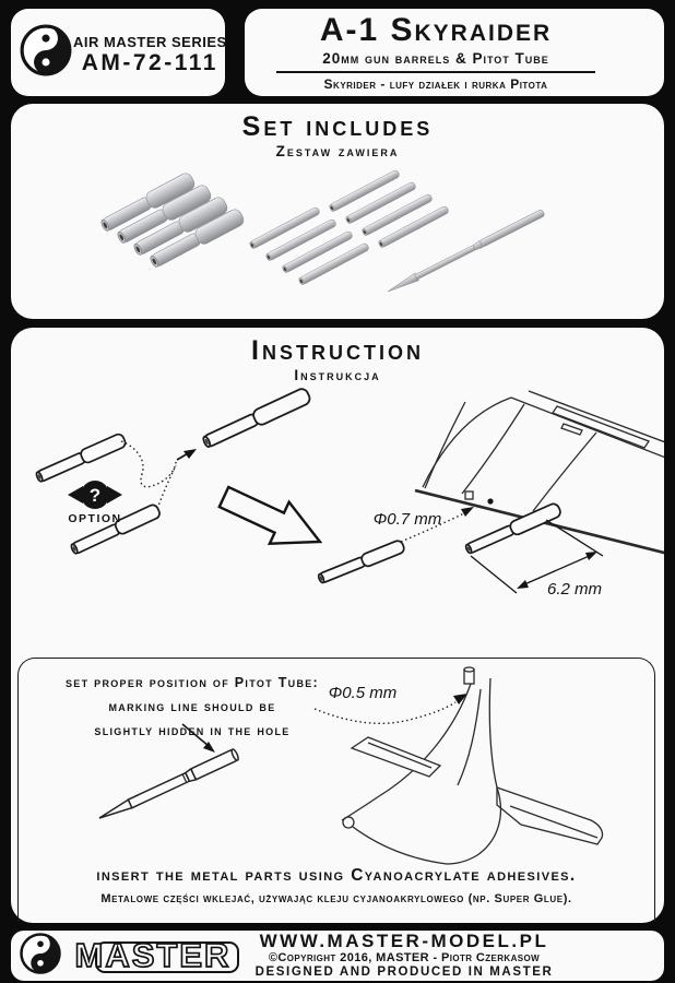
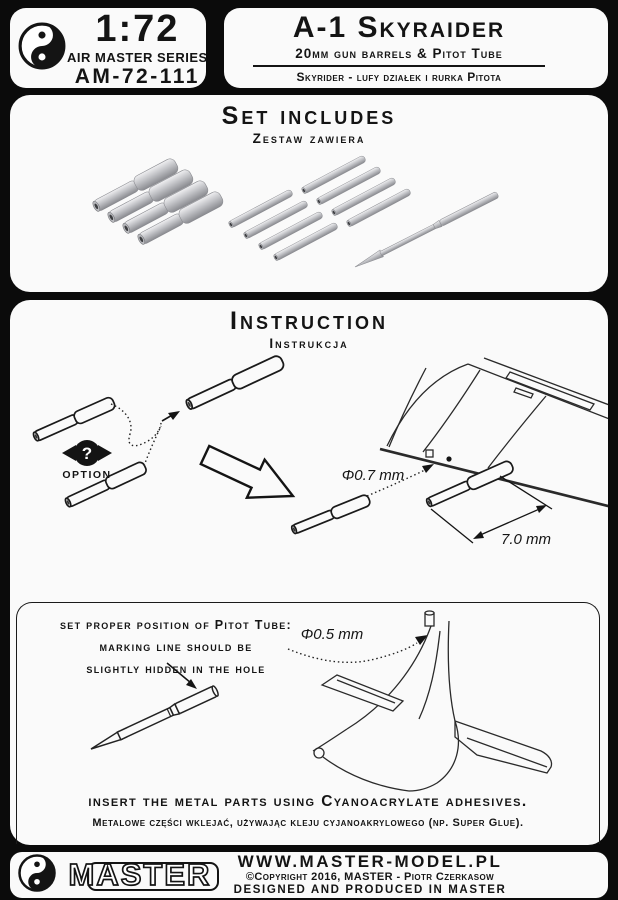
+ 1:72
  AIR MASTER SERIES
  AM-72-111
  A-1 Skyraider
  20mm gun barrels & Pitot Tube
  Skyrider - lufy działek i rurka Pitota
  Set includes
  Zestaw zawiera
  Instruction
  Instrukcja
  ?
  OPTION
  Φ0.7 mm
- 6.2 mm
+ 7.0 mm
  Φ0.5 mm
  set proper position of Pitot Tube:
  marking line should be
  slightly hidden in the hole
  insert the metal parts using Cyanoacrylate adhesives.
  Metalowe części wklejać, używając kleju cyjanoakrylowego (np. Super Glue).
  MASTER
  WWW.MASTER-MODEL.PL
  ©Copyright 2016, MASTER - Piotr Czerkasow
  DESIGNED AND PRODUCED IN MASTER
